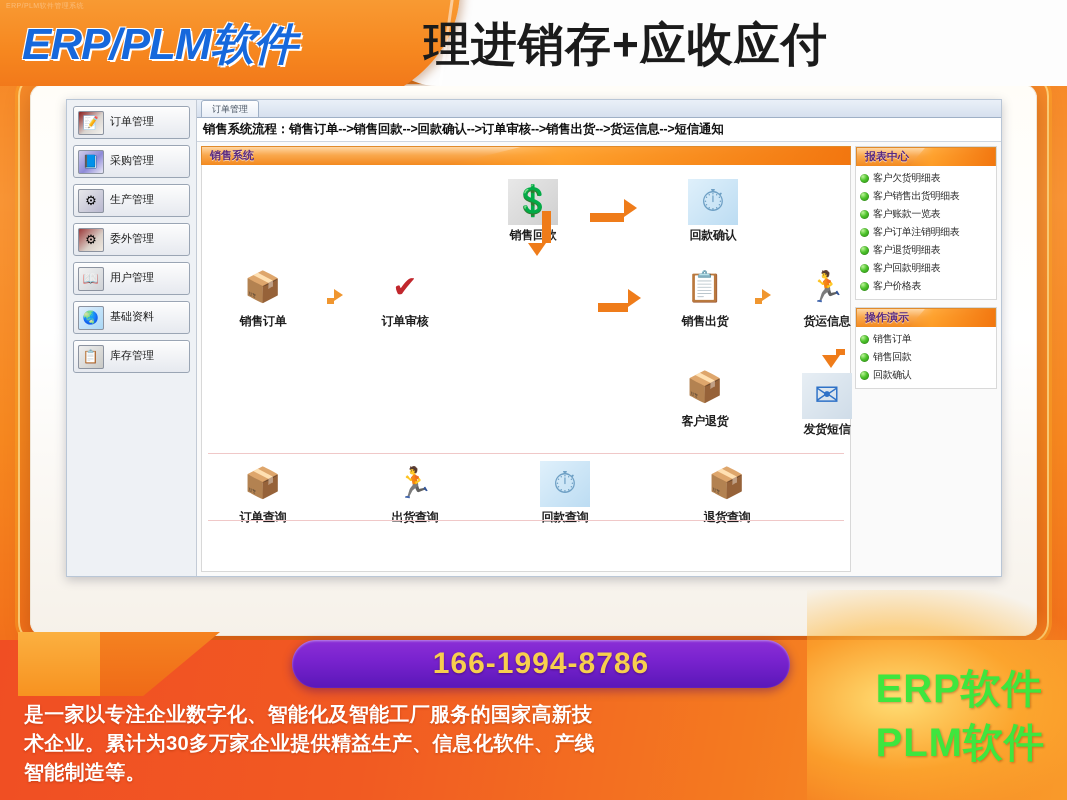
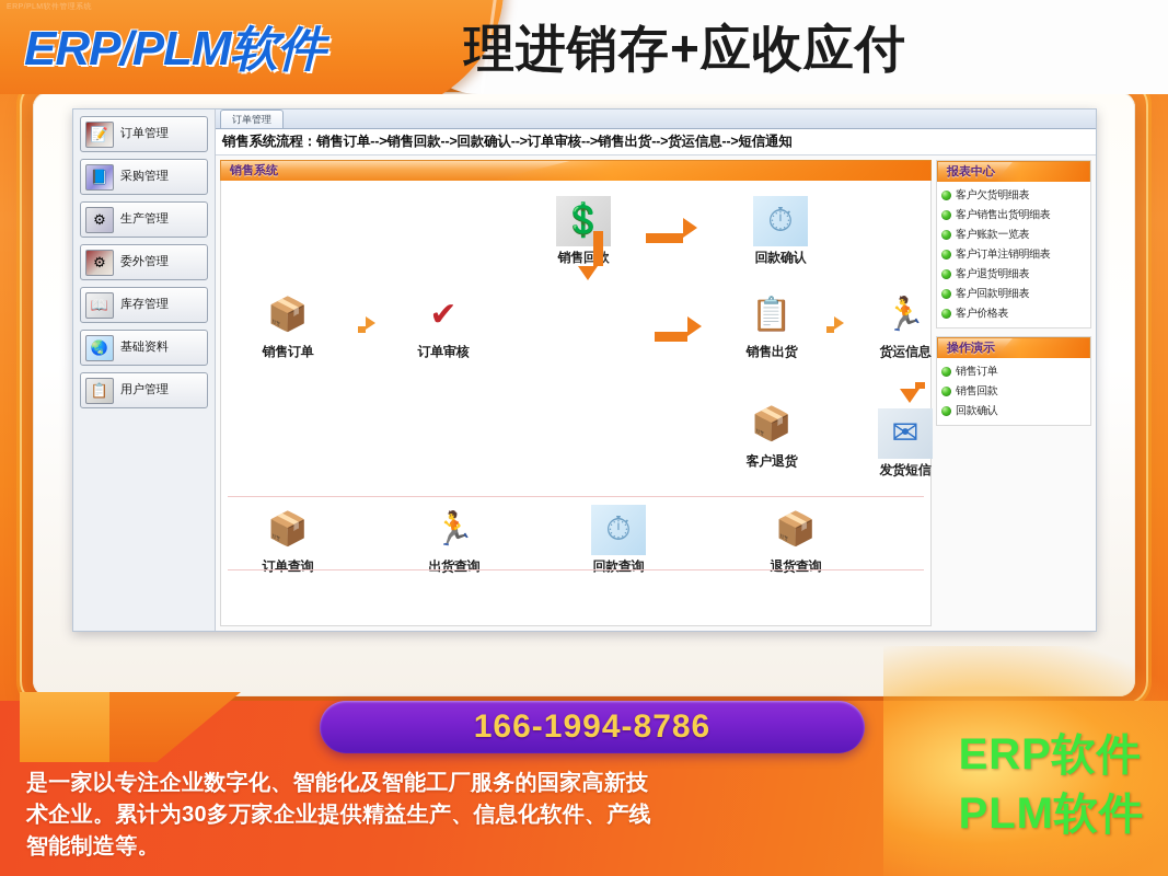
  理进销存+应收应付
  ERP/PLM软件
  📝
  订单管理
  📘
  采购管理
  ⚙
  生产管理
  ⚙
  委外管理
  📖
- 用户管理
+ 库存管理
  🌏
  基础资料
  📋
- 库存管理
+ 用户管理
  订单管理
  销售系统流程：销售订单-->销售回款-->回款确认-->订单审核-->销售出货-->货运信息-->短信通知
  销售系统
  💲
  销售回款
  ⏱
  回款确认
  📦
  销售订单
  ✔
  订单审核
  📋
  销售出货
  🏃
  货运信息
  📦
  客户退货
  ✉
  发货短信
  📦
  订单查询
  🏃
  出货查询
  ⏱
  回款查询
  📦
  退货查询
  报表中心
  客户欠货明细表
  客户销售出货明细表
  客户账款一览表
  客户订单注销明细表
  客户退货明细表
  客户回款明细表
  客户价格表
  操作演示
  销售订单
  销售回款
  回款确认
  166-1994-8786
  是一家以专注企业数字化、智能化及智能工厂服务的国家高新技
  术企业。累计为30多万家企业提供精益生产、信息化软件、产线
  智能制造等。
  ERP软件
  PLM软件
